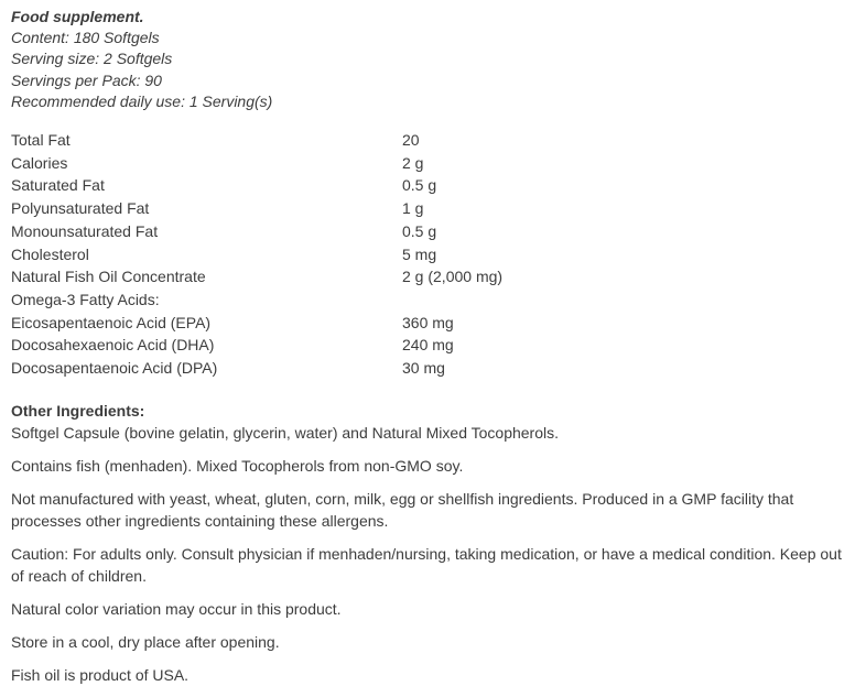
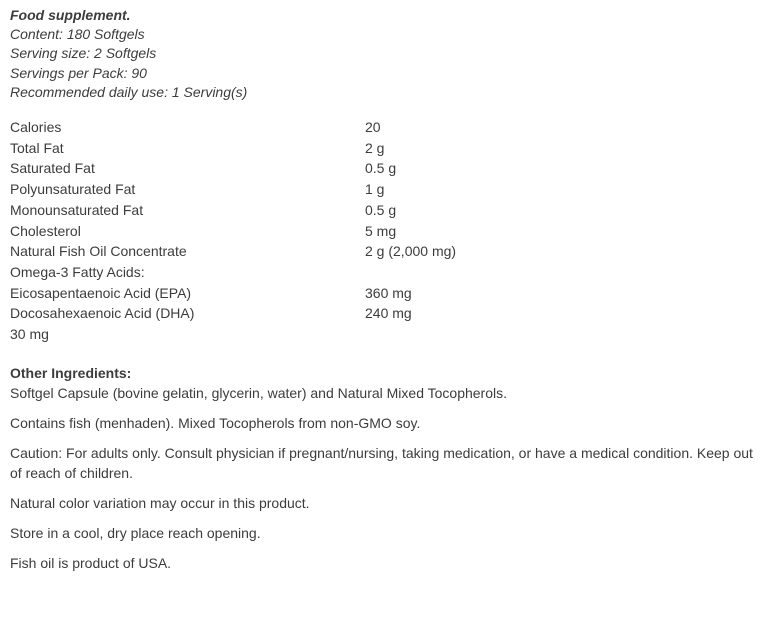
  Food supplement.
  Content: 180 Softgels
  Serving size: 2 Softgels
  Servings per Pack: 90
  Recommended daily use: 1 Serving(s)
- Total Fat
+ Calories
  20
- Calories
+ Total Fat
  2 g
  Saturated Fat
  0.5 g
  Polyunsaturated Fat
  1 g
  Monounsaturated Fat
  0.5 g
  Cholesterol
  5 mg
  Natural Fish Oil Concentrate
  2 g (2,000 mg)
  Omega-3 Fatty Acids:
  Eicosapentaenoic Acid (EPA)
  360 mg
  Docosahexaenoic Acid (DHA)
  240 mg
- Docosapentaenoic Acid (DPA)
  30 mg
  Other Ingredients:
  Softgel Capsule (bovine gelatin, glycerin, water) and Natural Mixed Tocopherols.
  Contains fish (menhaden). Mixed Tocopherols from non-GMO soy.
- Not manufactured with yeast, wheat, gluten, corn, milk, egg or shellfish ingredients. Produced in a GMP facility that processes other ingredients containing these allergens.
- Caution: For adults only. Consult physician if menhaden/nursing, taking medication, or have a medical condition. Keep out of reach of children.
+ Caution: For adults only. Consult physician if pregnant/nursing, taking medication, or have a medical condition. Keep out of reach of children.
  Natural color variation may occur in this product.
- Store in a cool, dry place after opening.
+ Store in a cool, dry place reach opening.
  Fish oil is product of USA.
